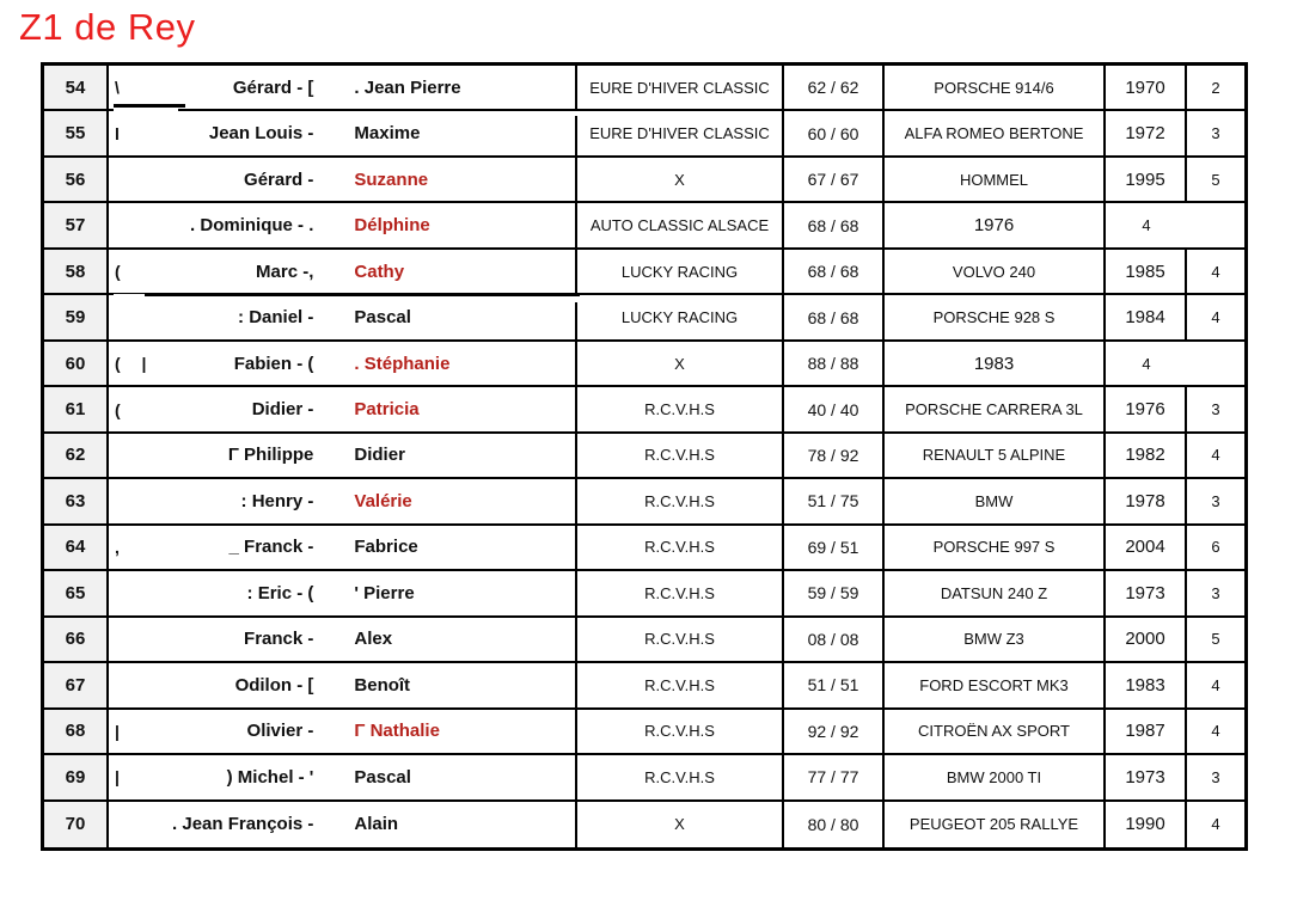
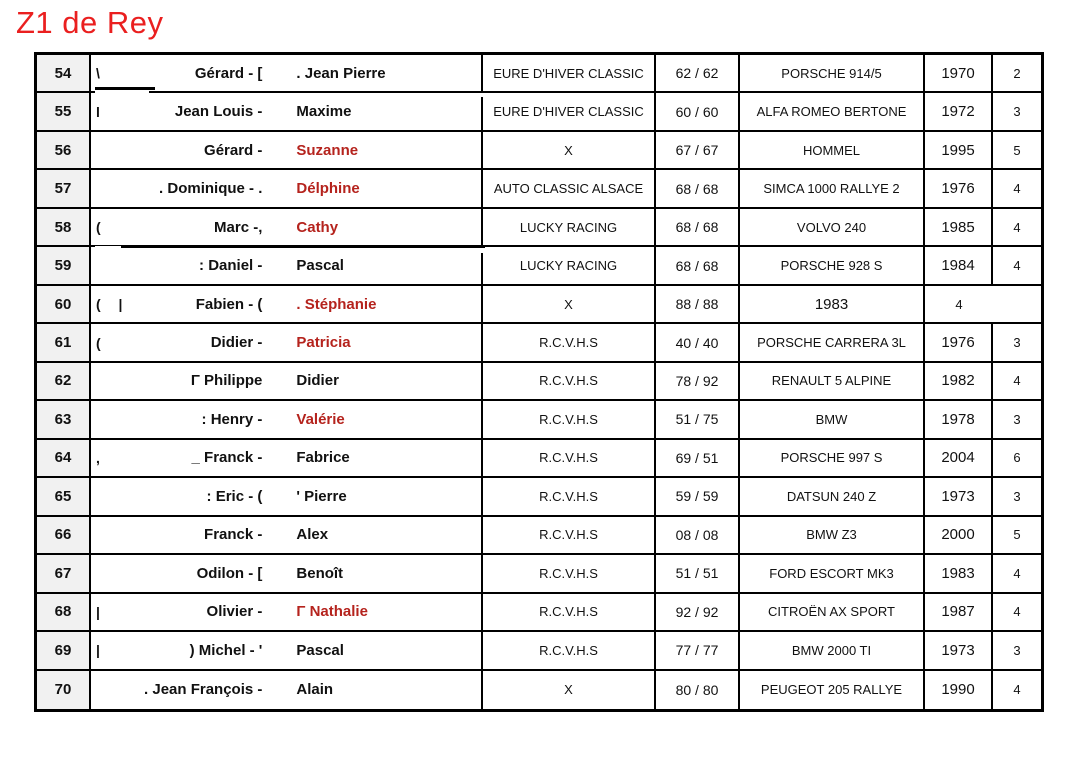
  Z1 de Rey
  54
  \
  Gérard - [
  . Jean Pierre
  EURE D'HIVER CLASSIC
  62 / 62
- PORSCHE 914/6
+ PORSCHE 914/5
  1970
  2
  55
  l
  Jean Louis -
  Maxime
  EURE D'HIVER CLASSIC
  60 / 60
  ALFA ROMEO BERTONE
  1972
  3
  56
  Gérard -
  Suzanne
  X
  67 / 67
  HOMMEL
  1995
  5
  57
  . Dominique - .
  Délphine
  AUTO CLASSIC ALSACE
  68 / 68
+ SIMCA 1000 RALLYE 2
  1976
  4
  58
  (
  Marc -,
  Cathy
  LUCKY RACING
  68 / 68
  VOLVO 240
  1985
  4
  59
  : Daniel -
  Pascal
  LUCKY RACING
  68 / 68
  PORSCHE 928 S
  1984
  4
  60
  ( |
  Fabien - (
  . Stéphanie
  X
  88 / 88
  1983
  4
  61
  (
  Didier -
  Patricia
  R.C.V.H.S
  40 / 40
  PORSCHE CARRERA 3L
  1976
  3
  62
  Γ Philippe
  Didier
  R.C.V.H.S
  78 / 92
  RENAULT 5 ALPINE
  1982
  4
  63
  : Henry -
  Valérie
  R.C.V.H.S
  51 / 75
  BMW
  1978
  3
  64
  ,
  _ Franck -
  Fabrice
  R.C.V.H.S
  69 / 51
  PORSCHE 997 S
  2004
  6
  65
  : Eric - (
  ' Pierre
  R.C.V.H.S
  59 / 59
  DATSUN 240 Z
  1973
  3
  66
  Franck -
  Alex
  R.C.V.H.S
  08 / 08
  BMW Z3
  2000
  5
  67
  Odilon - [
  Benoît
  R.C.V.H.S
  51 / 51
  FORD ESCORT MK3
  1983
  4
  68
  |
  Olivier -
  Γ Nathalie
  R.C.V.H.S
  92 / 92
  CITROËN AX SPORT
  1987
  4
  69
  |
  ) Michel - '
  Pascal
  R.C.V.H.S
  77 / 77
  BMW 2000 TI
  1973
  3
  70
  . Jean François -
  Alain
  X
  80 / 80
  PEUGEOT 205 RALLYE
  1990
  4
